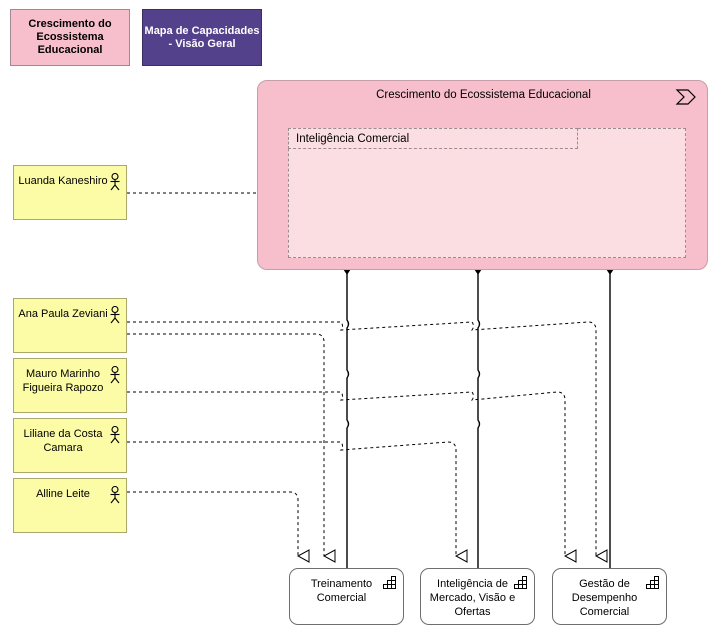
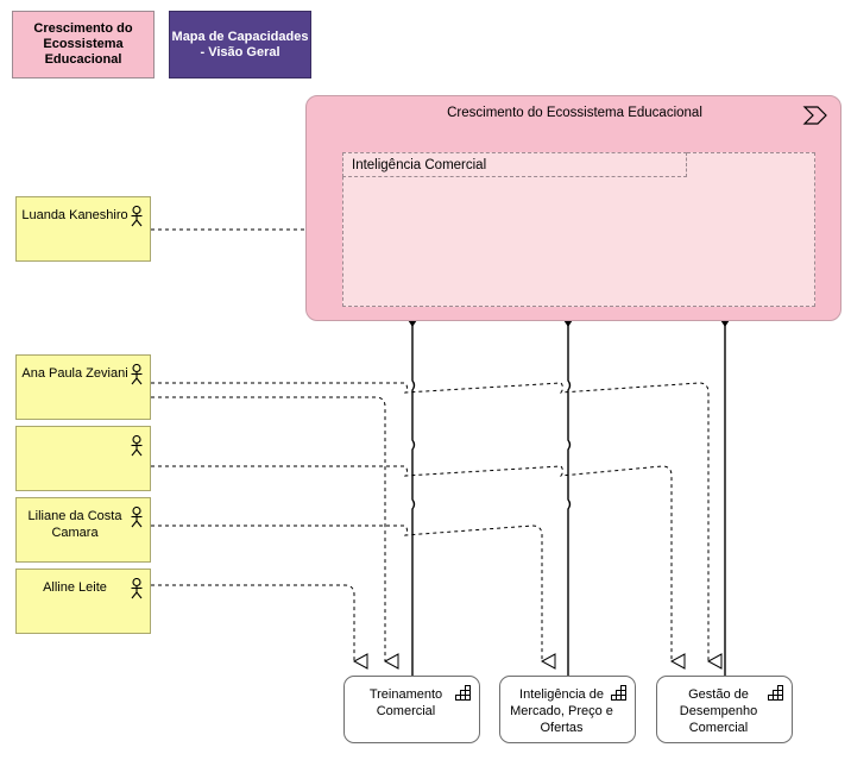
  Crescimento do Ecossistema Educacional
  Mapa de Capacidades - Visão Geral
  Crescimento do Ecossistema Educacional
  Inteligência Comercial
  Luanda Kaneshiro
  Ana Paula Zeviani
- Mauro Marinho Figueira Rapozo
  Liliane da Costa Camara
  Alline Leite
  Treinamento Comercial
- Inteligência de Mercado, Visão e Ofertas
+ Inteligência de Mercado, Preço e Ofertas
  Gestão de Desempenho Comercial
